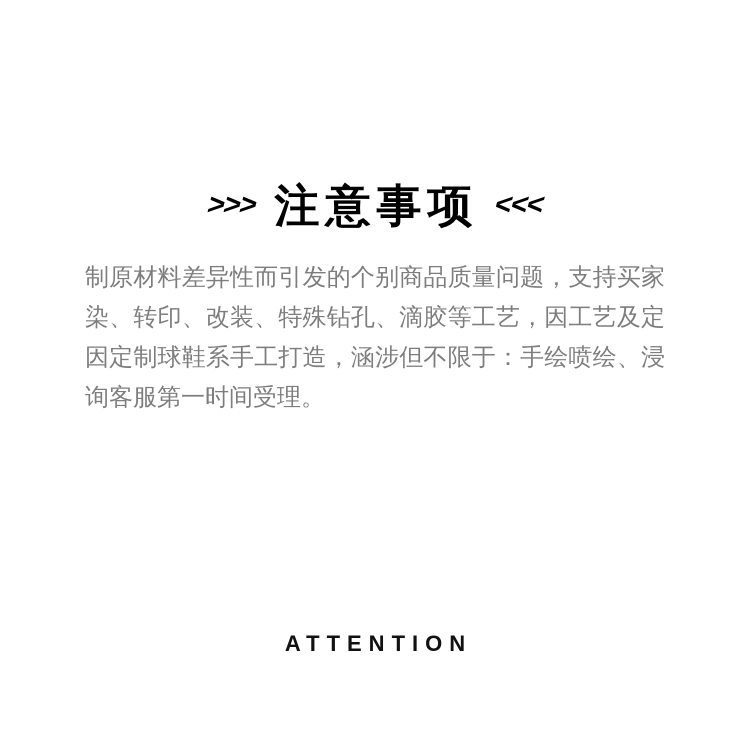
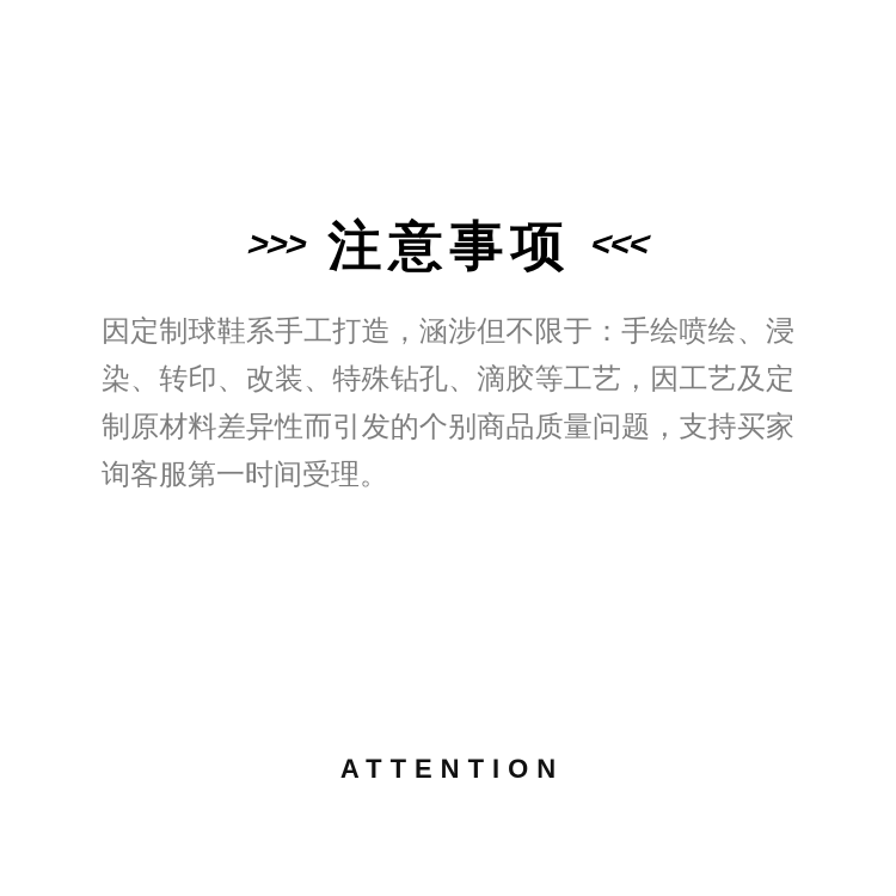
  注意事项
- 制原材料差异性而引发的个别商品质量问题，支持买家
+ 因定制球鞋系手工打造，涵涉但不限于：手绘喷绘、浸
  染、转印、改装、特殊钻孔、滴胶等工艺，因工艺及定
- 因定制球鞋系手工打造，涵涉但不限于：手绘喷绘、浸
+ 制原材料差异性而引发的个别商品质量问题，支持买家
  询客服第一时间受理。
  ATTENTION
